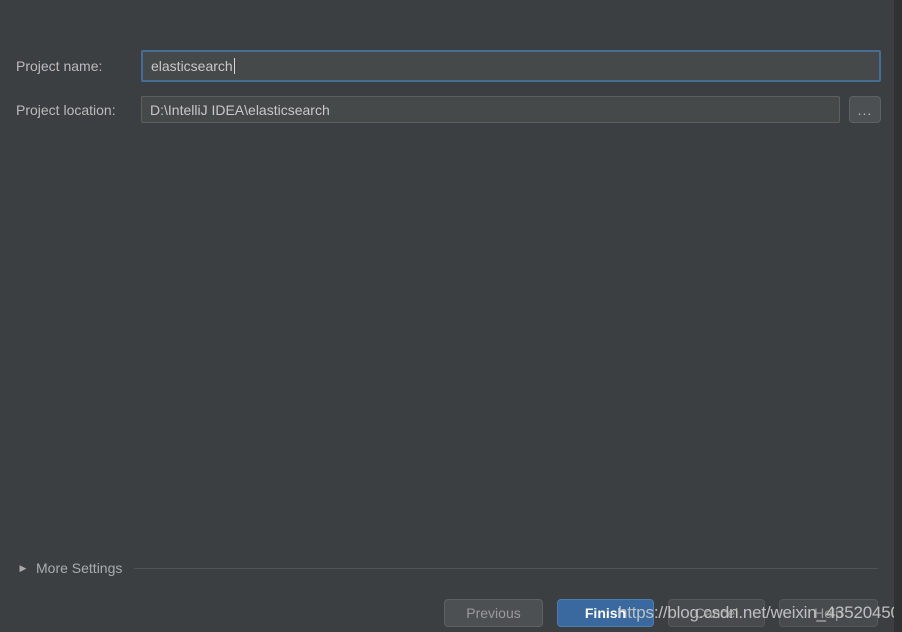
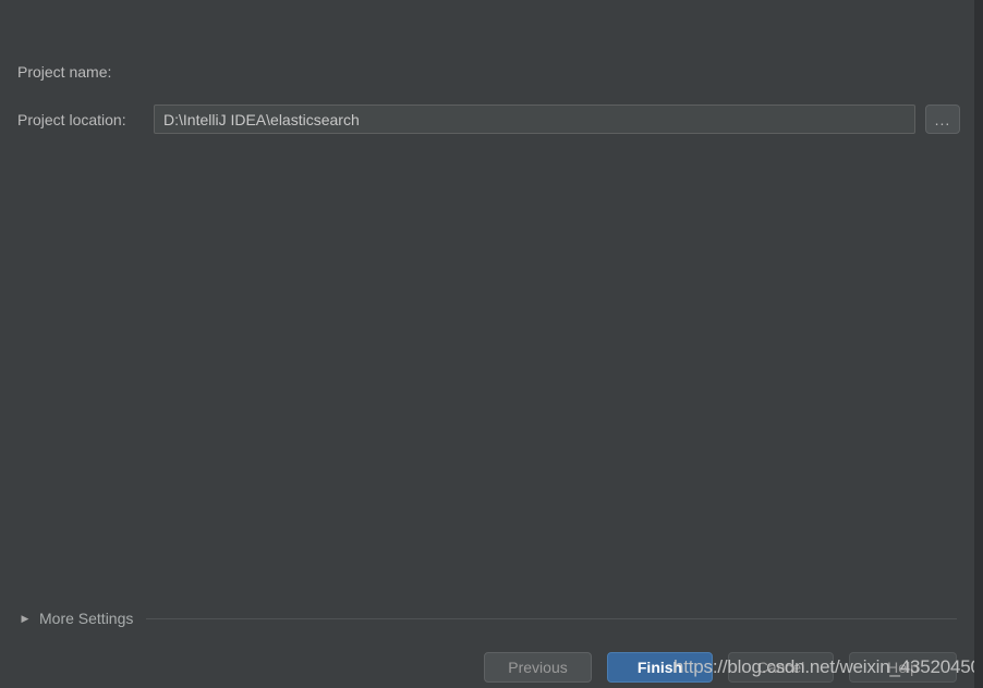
  Project name:
- elasticsearch
  Project location:
  D:\IntelliJ IDEA\elasticsearch
  ...
  ▶
  More Settings
  Previous
  Finish
  Cancel
  Help
  https://blog.csdn.net/weixin_4352045
